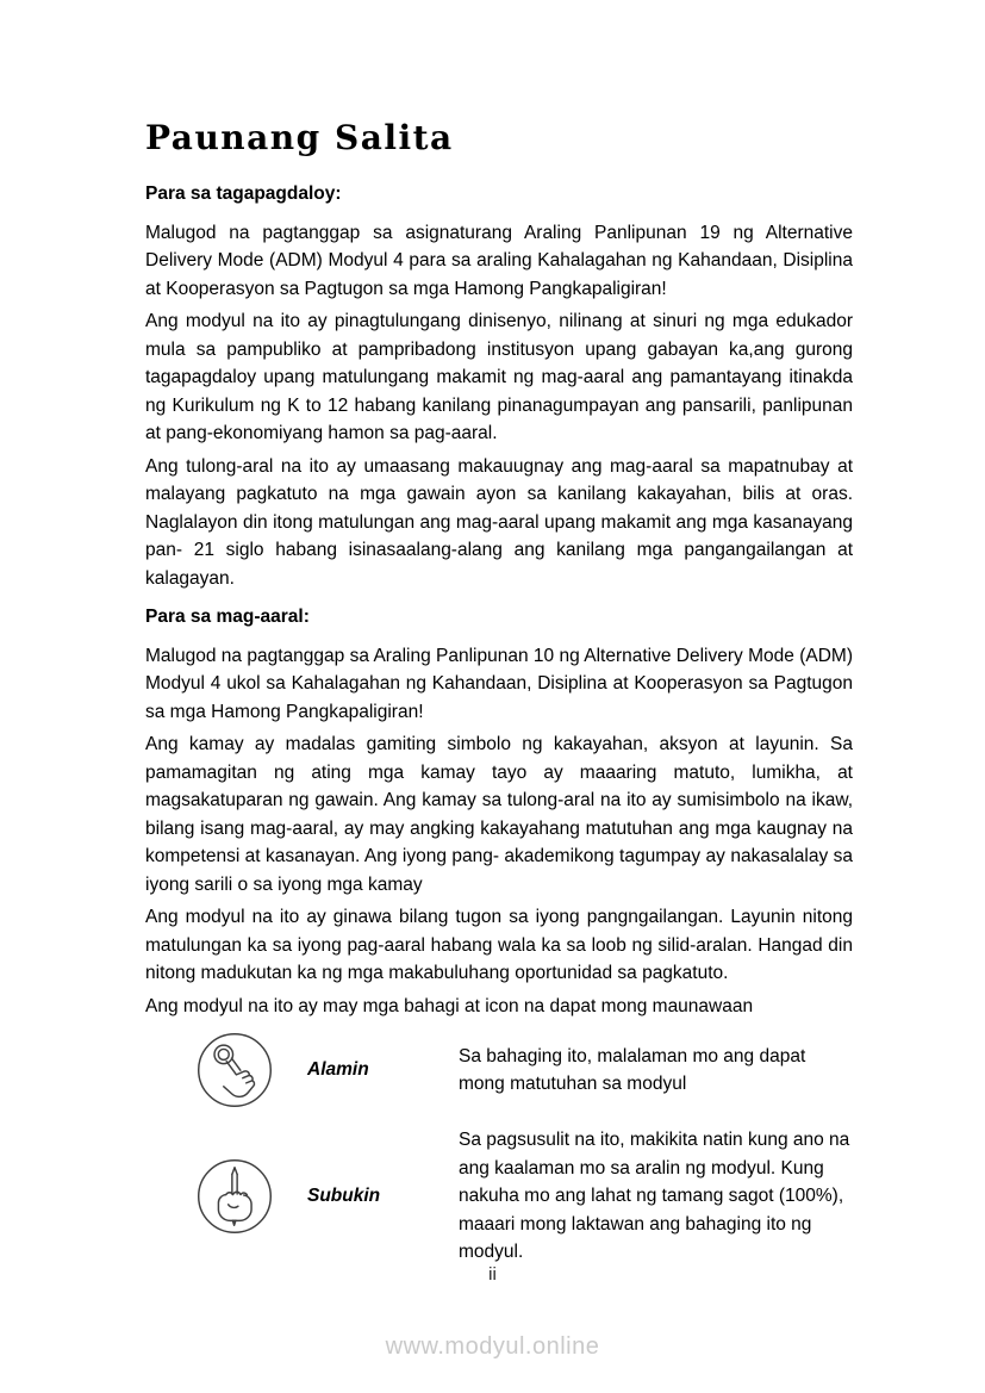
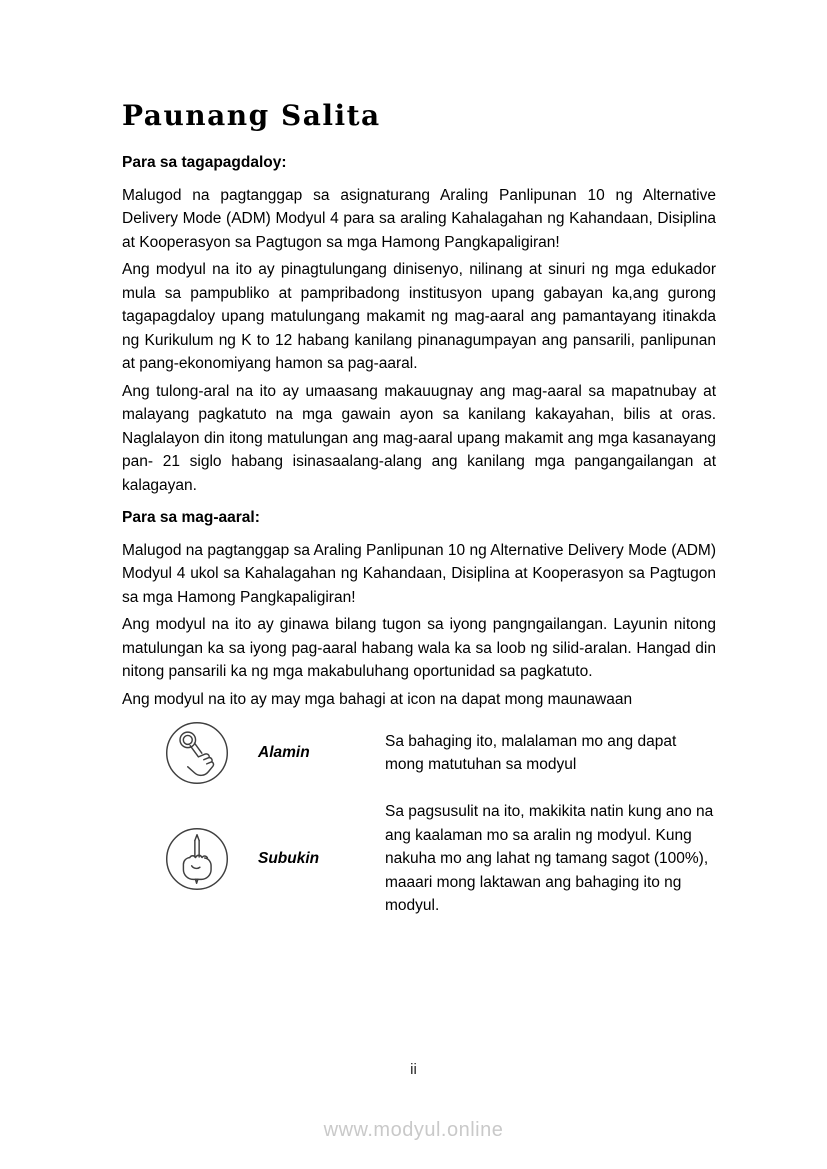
  Paunang Salita
  Para sa tagapagdaloy:
- Malugod na pagtanggap sa asignaturang Araling Panlipunan 19 ng Alternative Delivery Mode (ADM) Modyul 4 para sa araling Kahalagahan ng Kahandaan, Disiplina at Kooperasyon sa Pagtugon sa mga Hamong Pangkapaligiran!
+ Malugod na pagtanggap sa asignaturang Araling Panlipunan 10 ng Alternative Delivery Mode (ADM) Modyul 4 para sa araling Kahalagahan ng Kahandaan, Disiplina at Kooperasyon sa Pagtugon sa mga Hamong Pangkapaligiran!
  Ang modyul na ito ay pinagtulungang dinisenyo, nilinang at sinuri ng mga edukador mula sa pampubliko at pampribadong institusyon upang gabayan ka,ang gurong tagapagdaloy upang matulungang makamit ng mag-aaral ang pamantayang itinakda ng Kurikulum ng K to 12 habang kanilang pinanagumpayan ang pansarili, panlipunan at pang-ekonomiyang hamon sa pag-aaral.
  Ang tulong-aral na ito ay umaasang makauugnay ang mag-aaral sa mapatnubay at malayang pagkatuto na mga gawain ayon sa kanilang kakayahan, bilis at oras. Naglalayon din itong matulungan ang mag-aaral upang makamit ang mga kasanayang pan- 21 siglo habang isinasaalang-alang ang kanilang mga pangangailangan at kalagayan.
  Para sa mag-aaral:
  Malugod na pagtanggap sa Araling Panlipunan 10 ng Alternative Delivery Mode (ADM) Modyul 4 ukol sa Kahalagahan ng Kahandaan, Disiplina at Kooperasyon sa Pagtugon sa mga Hamong Pangkapaligiran!
- Ang kamay ay madalas gamiting simbolo ng kakayahan, aksyon at layunin. Sa pamamagitan ng ating mga kamay tayo ay maaaring matuto, lumikha, at magsakatuparan ng gawain. Ang kamay sa tulong-aral na ito ay sumisimbolo na ikaw, bilang isang mag-aaral, ay may angking kakayahang matutuhan ang mga kaugnay na kompetensi at kasanayan. Ang iyong pang- akademikong tagumpay ay nakasalalay sa iyong sarili o sa iyong mga kamay
- Ang modyul na ito ay ginawa bilang tugon sa iyong pangngailangan. Layunin nitong matulungan ka sa iyong pag-aaral habang wala ka sa loob ng silid-aralan. Hangad din nitong madukutan ka ng mga makabuluhang oportunidad sa pagkatuto.
+ Ang modyul na ito ay ginawa bilang tugon sa iyong pangngailangan. Layunin nitong matulungan ka sa iyong pag-aaral habang wala ka sa loob ng silid-aralan. Hangad din nitong pansarili ka ng mga makabuluhang oportunidad sa pagkatuto.
  Ang modyul na ito ay may mga bahagi at icon na dapat mong maunawaan
  Alamin
  Sa bahaging ito, malalaman mo ang dapat
  mong matutuhan sa modyul
  Subukin
  Sa pagsusulit na ito, makikita natin kung ano na
  ang kaalaman mo sa aralin ng modyul. Kung
  nakuha mo ang lahat ng tamang sagot (100%),
  maaari mong laktawan ang bahaging ito ng
  modyul.
  ii
  www.modyul.online
